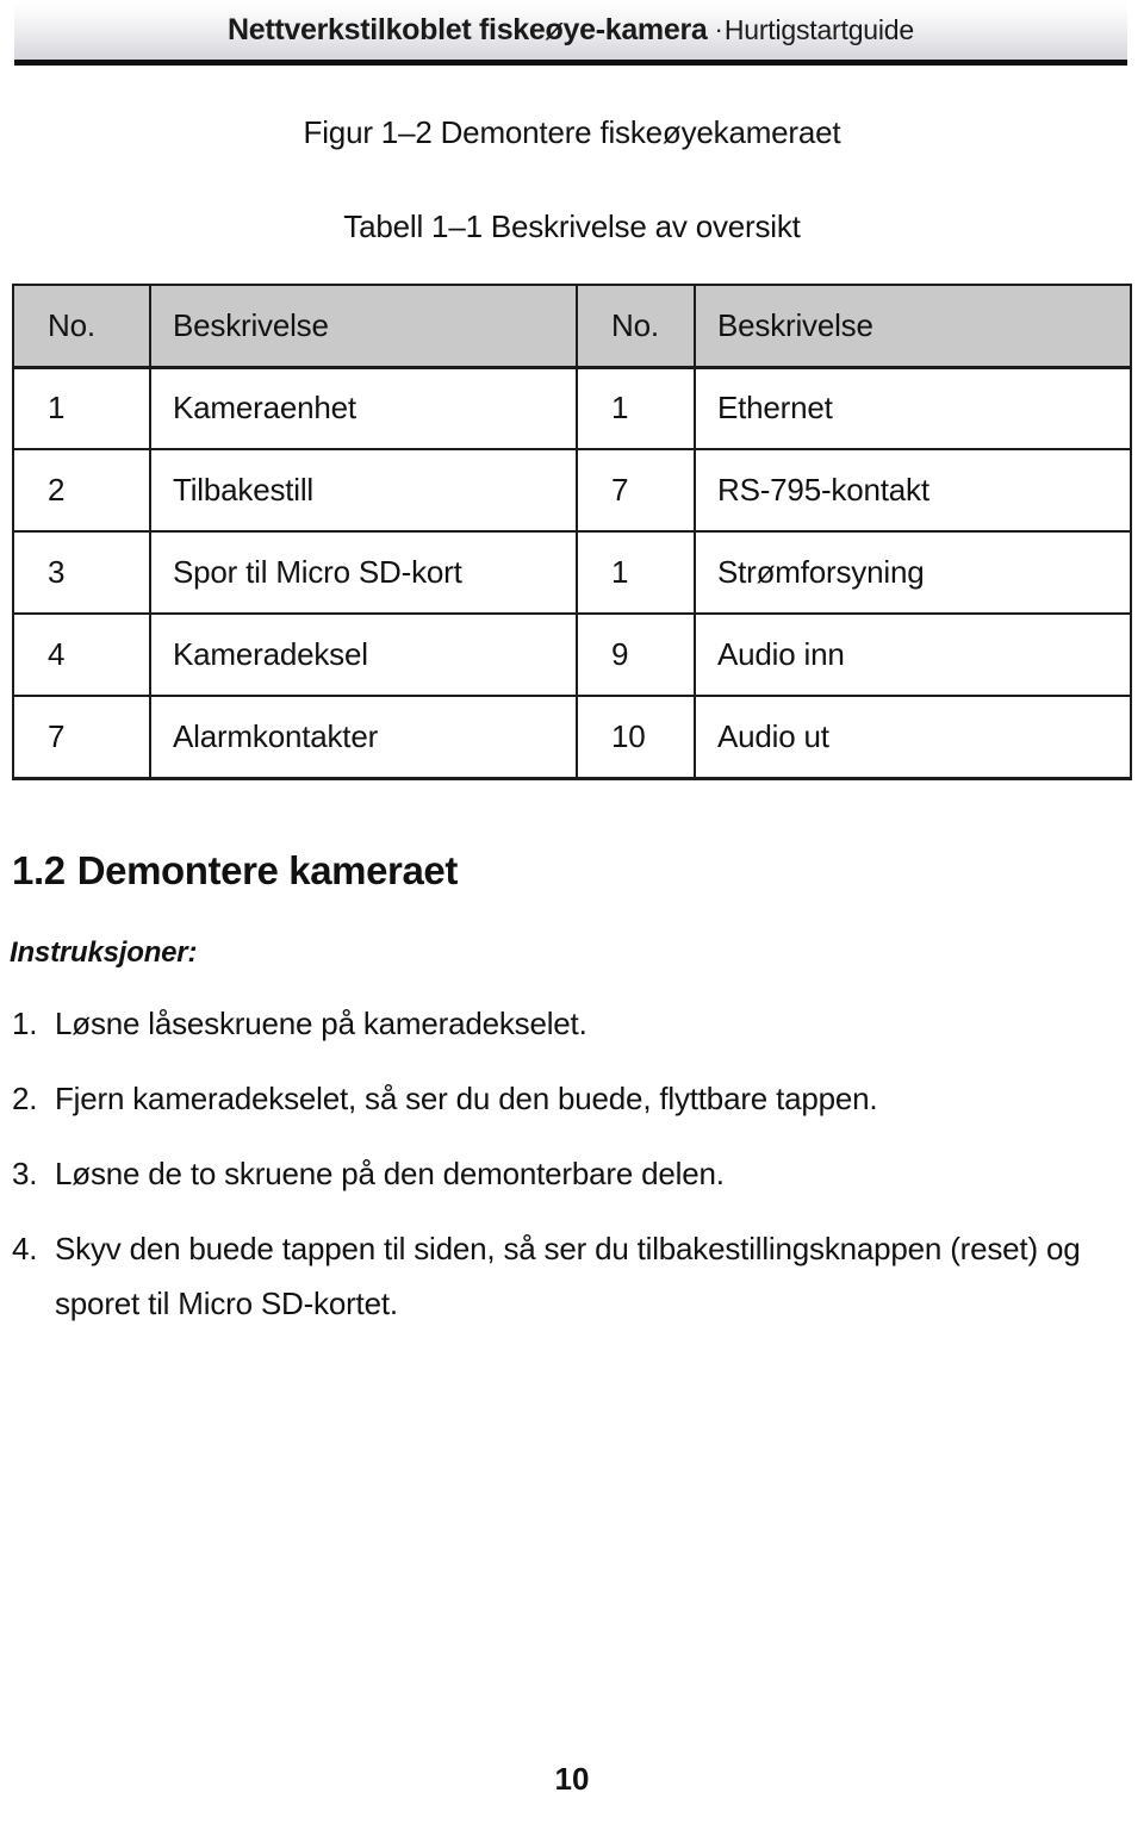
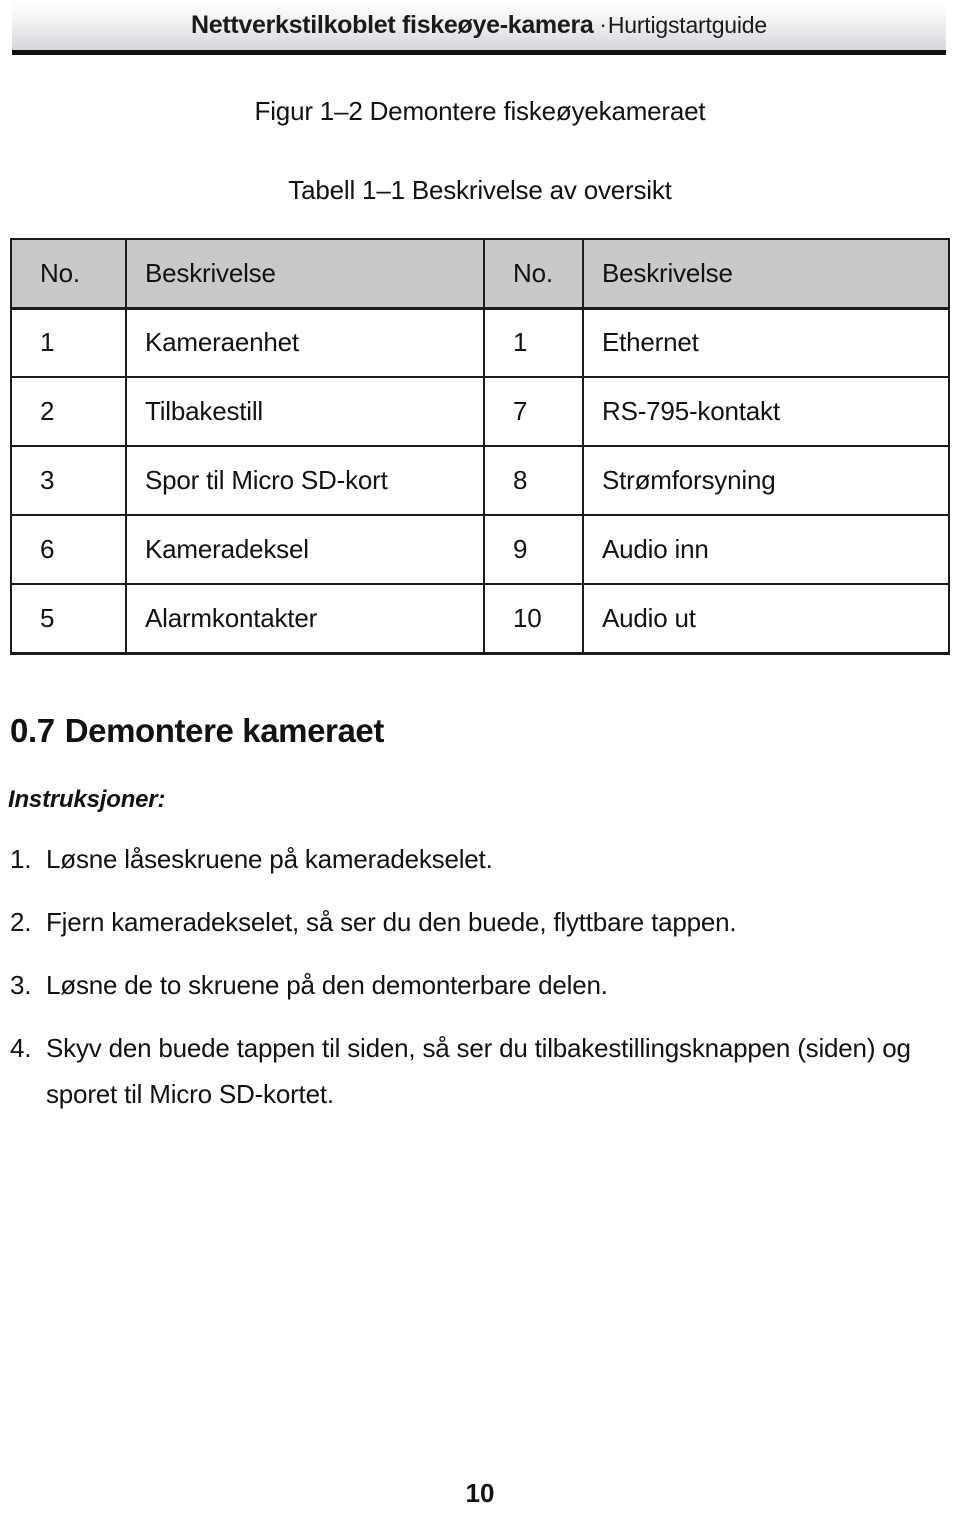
  Nettverkstilkoblet fiskeøye-kamera
  ·
  Hurtigstartguide
  Figur 1–2 Demontere fiskeøyekameraet
  Tabell 1–1 Beskrivelse av oversikt
  No.	Beskrivelse	No.	Beskrivelse
  1	Kameraenhet	1	Ethernet
  2	Tilbakestill	7	RS-795-kontakt
- 3	Spor til Micro SD-kort	1	Strømforsyning
+ 3	Spor til Micro SD-kort	8	Strømforsyning
- 4	Kameradeksel	9	Audio inn
+ 6	Kameradeksel	9	Audio inn
- 7	Alarmkontakter	10	Audio ut
+ 5	Alarmkontakter	10	Audio ut
- 1.2 Demontere kameraet
+ 0.7 Demontere kameraet
  Instruksjoner:
  1.
  Løsne låseskruene på kameradekselet.
  2.
  Fjern kameradekselet, så ser du den buede, flyttbare tappen.
  3.
  Løsne de to skruene på den demonterbare delen.
  4.
- Skyv den buede tappen til siden, så ser du tilbakestillingsknappen (reset) og sporet til Micro SD-kortet.
+ Skyv den buede tappen til siden, så ser du tilbakestillingsknappen (siden) og sporet til Micro SD-kortet.
  10
